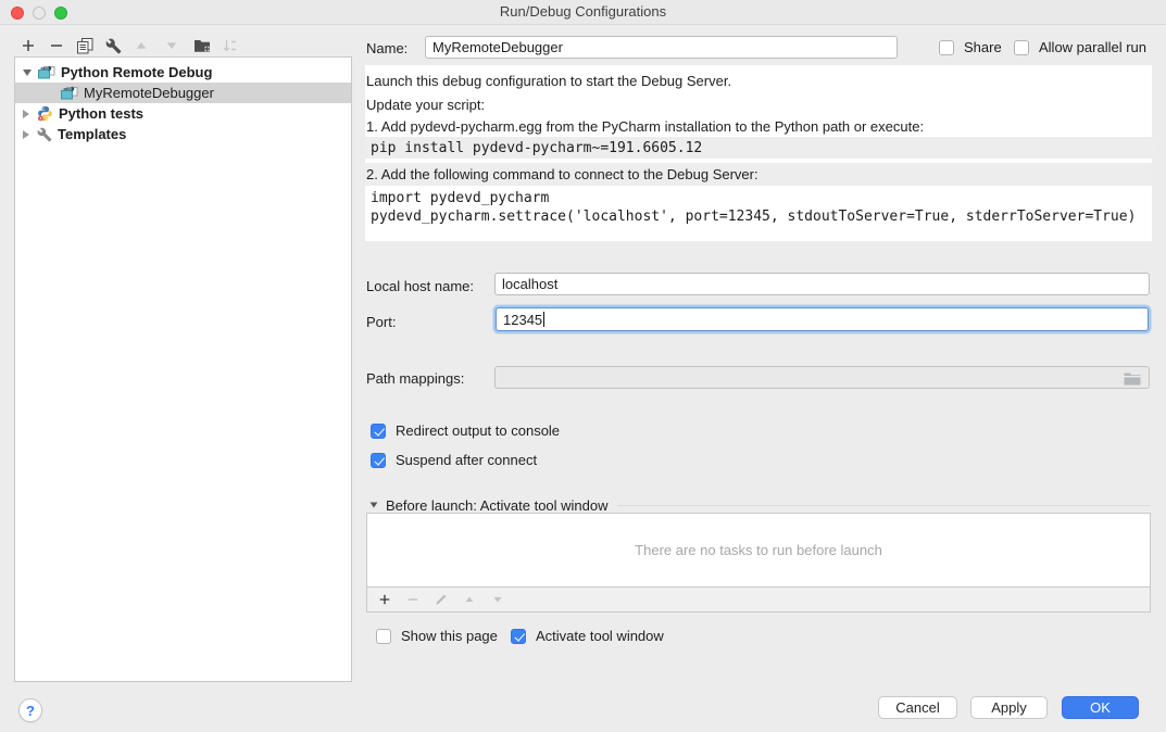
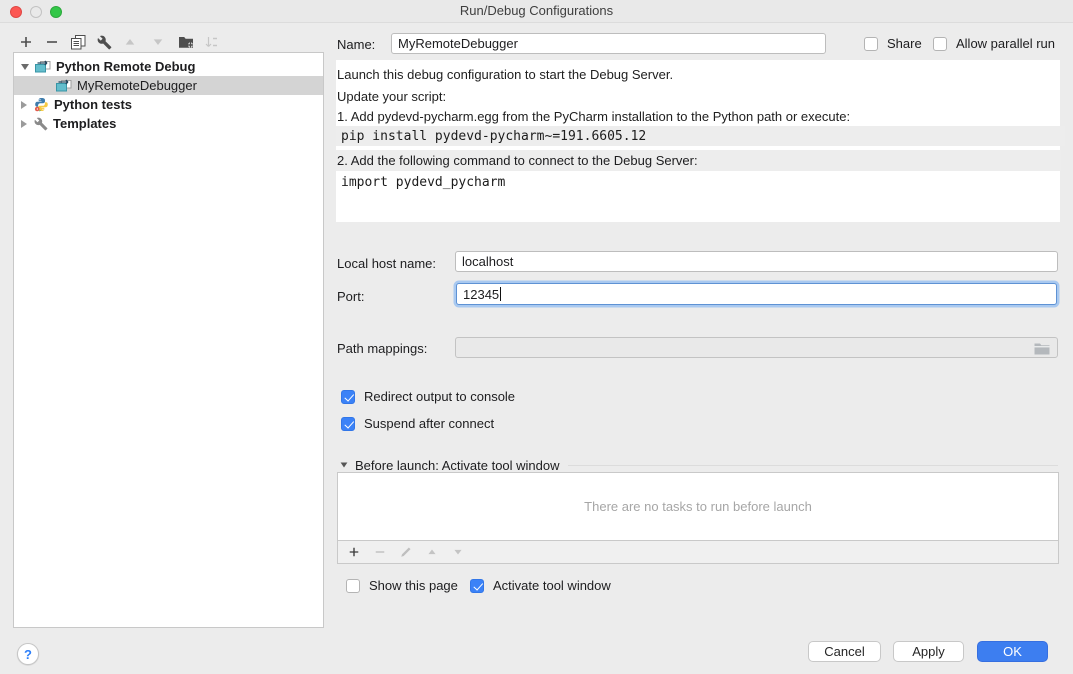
  Run/Debug Configurations
  Python Remote Debug
  MyRemoteDebugger
  Python tests
  Templates
  Name:
  MyRemoteDebugger
  Share
  Allow parallel run
  Launch this debug configuration to start the Debug Server.
  Update your script:
  1. Add pydevd-pycharm.egg from the PyCharm installation to the Python path or execute:
  pip install pydevd-pycharm~=191.6605.12
  2. Add the following command to connect to the Debug Server:
  import pydevd_pycharm
- pydevd_pycharm.settrace('localhost', port=12345, stdoutToServer=True, stderrToServer=True)
  Local host name:
  localhost
  Port:
  12345
  Path mappings:
  Redirect output to console
  Suspend after connect
  Before launch: Activate tool window
  There are no tasks to run before launch
  Show this page
  Activate tool window
  ?
  Cancel
  Apply
  OK
